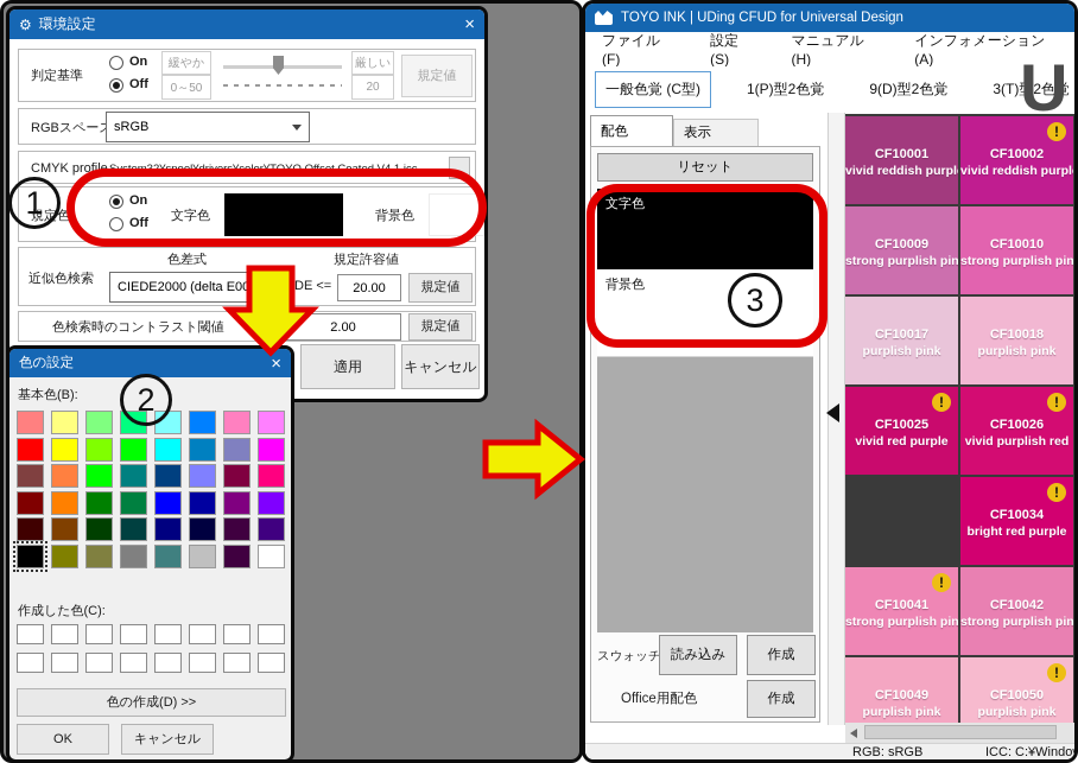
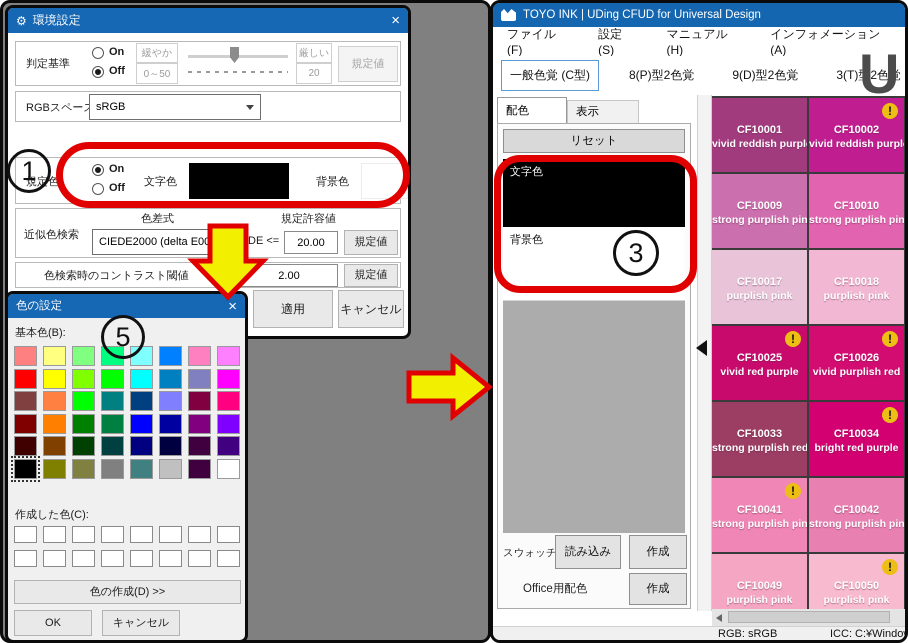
  ⚙
  環境設定
  ×
  判定基準
  On
  Off
  緩やか
  0～50
  厳しい
  20
  規定値
  RGBスペー
  sRGB
- CMYK profile
- System32¥spool¥drivers¥color¥TOYO Offset Coated V4.1.icc
- ..
  規定色
  On
  Off
  文字色
  背景色
  近似色検索
  色差式
  規定許容値
  CIEDE2000 (delta E00
  DE <=
  20.00
  規定値
  色検索時のコントラスト閾値
  2.00
  規定値
  適用
  キャンセル
  色の設定
  ×
  基本色(B):
  作成した色(C):
  色の作成(D) >>
  OK
  キャンセル
  1
- 2
+ 5
  TOYO INK | UDing CFUD for Universal Design
  ファイル (F)
  設定 (S)
  マニュアル (H)
  インフォメーション (A)
  一般色覚 (C型)
- 1(P)型2色覚
+ 8(P)型2色覚
  9(D)型2色覚
  3(T)型2色覚
  U
  配色
  表示
  リセット
  文字色
  背景色
  スウォッチ
  読み込み
  作成
  Office用配色
  作成
  CF10001
  vivid reddish purpl
  CF10002
  vivid reddish purpl
  !
  CF10009
  strong purplish pin
  CF10010
  strong purplish pin
  CF10017
  purplish pink
  CF10018
  purplish pink
  CF10025
  vivid red purple
  !
  CF10026
  vivid purplish red
  !
+ CF10033
+ strong purplish red
  CF10034
  bright red purple
  !
  CF10041
  strong purplish pin
  !
  CF10042
  strong purplish pin
  CF10049
  purplish pink
  CF10050
  purplish pink
  !
  3
  RGB: sRGB
  ICC: C:¥Windo
